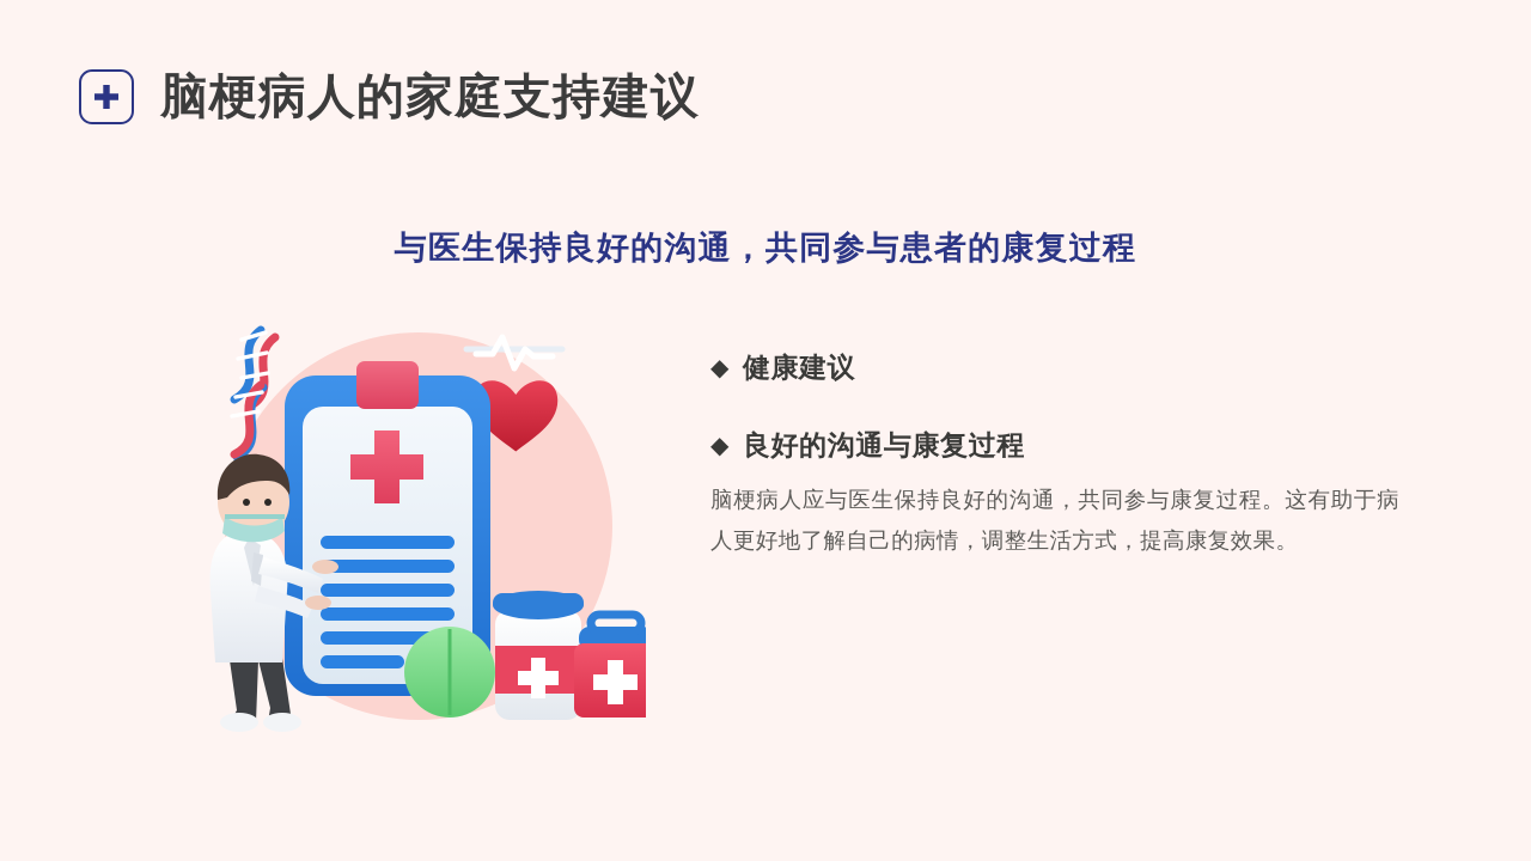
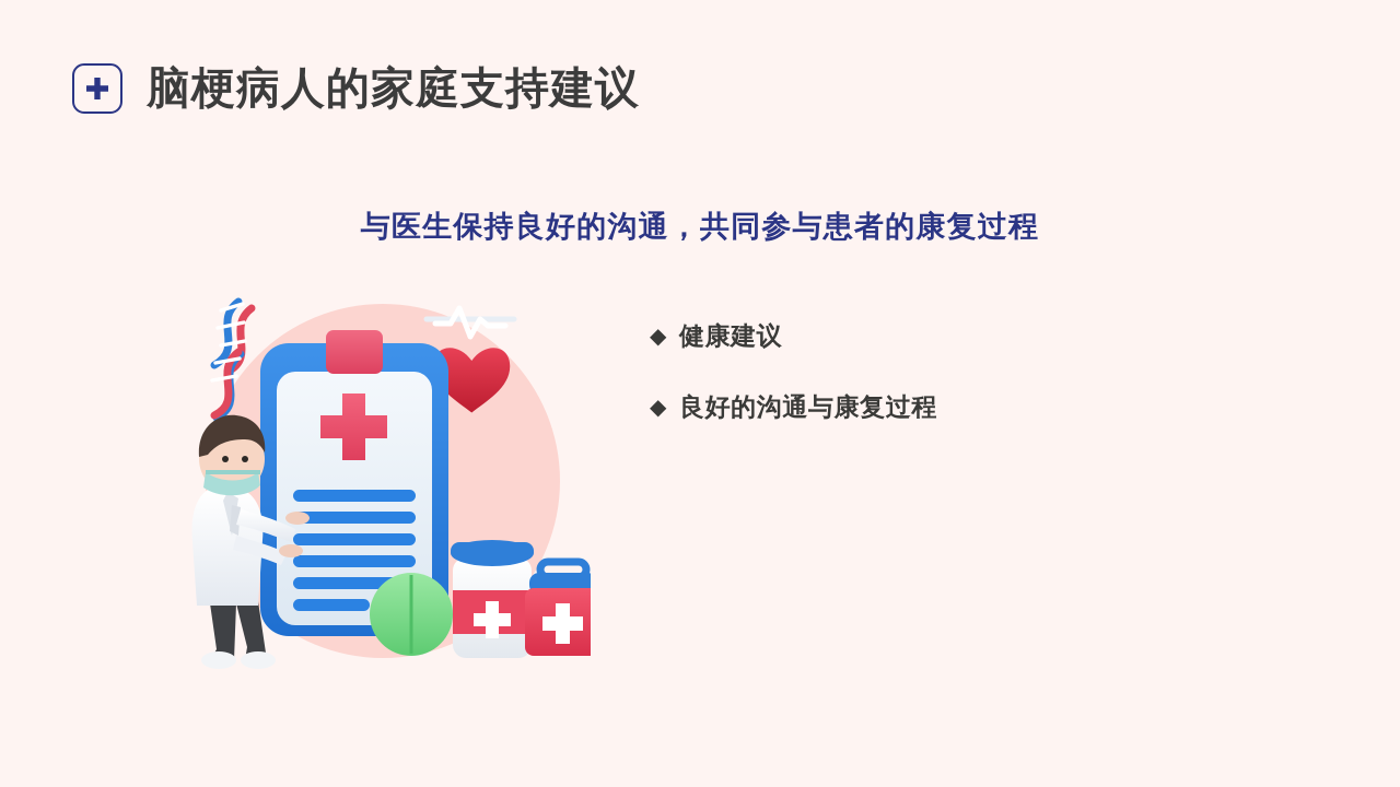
  脑梗病人的家庭支持建议
  与医生保持良好的沟通，共同参与患者的康复过程
  ◆
  健康建议
  ◆
  良好的沟通与康复过程
- 脑梗病人应与医生保持良好的沟通，共同参与康复过程。这有助于病人更好地了解自己的病情，调整生活方式，提高康复效果。
